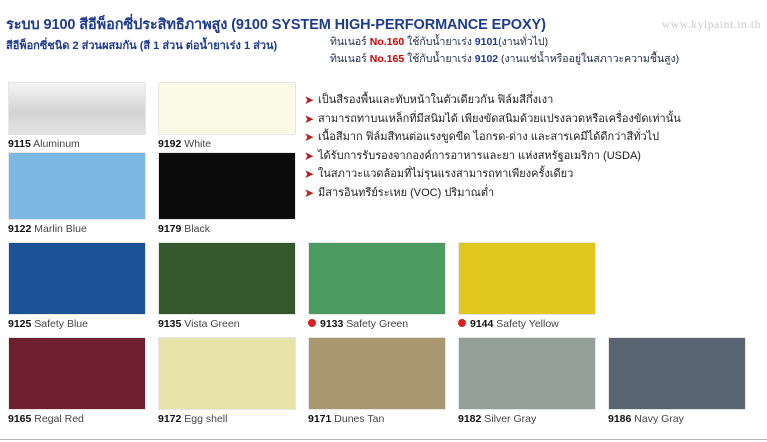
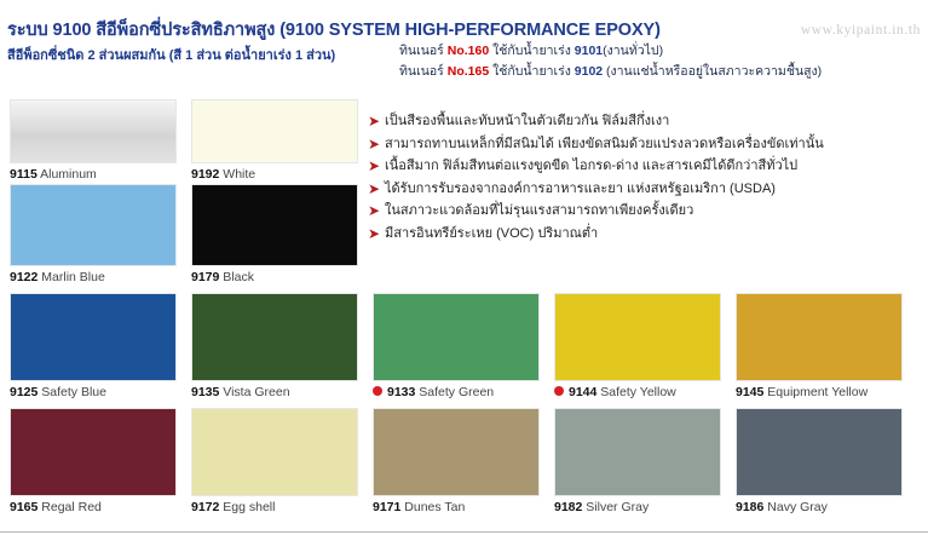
  ระบบ 9100 สีอีพ็อกซี่ประสิทธิภาพสูง (9100 SYSTEM HIGH-PERFORMANCE EPOXY)
  สีอีพ็อกซี่ชนิด 2 ส่วนผสมกัน (สี 1 ส่วน ต่อน้ำยาเร่ง 1 ส่วน)
  www.kyipaint.in.th
  ทินเนอร์ No.160 ใช้กับน้ำยาเร่ง 9101(งานทั่วไป)
  ทินเนอร์ No.165 ใช้กับน้ำยาเร่ง 9102 (งานแช่น้ำหรืออยู่ในสภาวะความชื้นสูง)
  ➤
  เป็นสีรองพื้นและทับหน้าในตัวเดียวกัน ฟิล์มสีกึ่งเงา
  ➤
  สามารถทาบนเหล็กที่มีสนิมได้ เพียงขัดสนิมด้วยแปรงลวดหรือเครื่องขัดเท่านั้น
  ➤
  เนื้อสีมาก ฟิล์มสีทนต่อแรงขูดขีด ไอกรด-ด่าง และสารเคมีได้ดีกว่าสีทั่วไป
  ➤
  ได้รับการรับรองจากองค์การอาหารและยา แห่งสหรัฐอเมริกา (USDA)
  ➤
  ในสภาวะแวดล้อมที่ไม่รุนแรงสามารถทาเพียงครั้งเดียว
  ➤
  มีสารอินทรีย์ระเหย (VOC) ปริมาณต่ำ
  9115 Aluminum
  9192 White
  9122 Marlin Blue
  9179 Black
  9125 Safety Blue
  9135 Vista Green
  9133 Safety Green
  9144 Safety Yellow
+ 9145 Equipment Yellow
  9165 Regal Red
  9172 Egg shell
  9171 Dunes Tan
  9182 Silver Gray
  9186 Navy Gray
